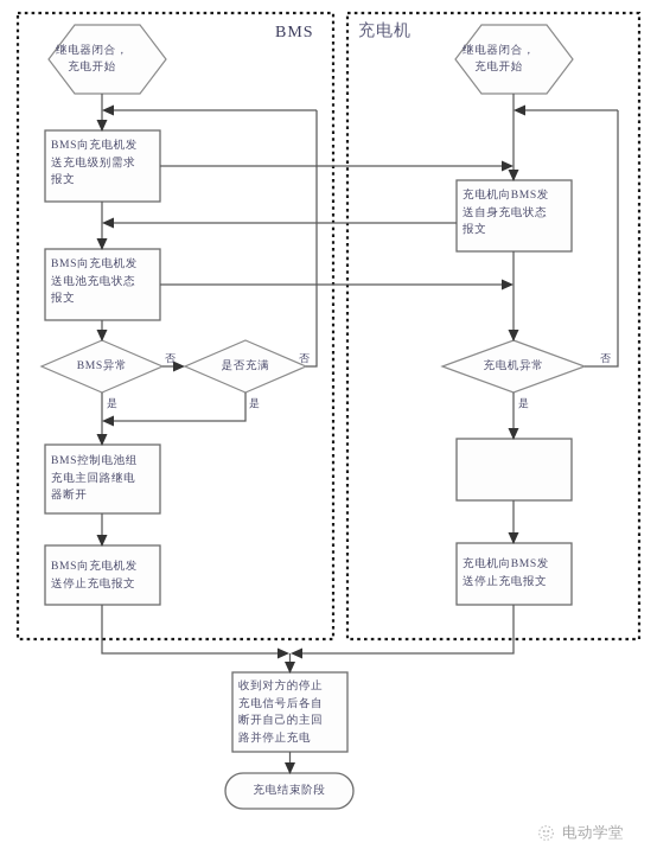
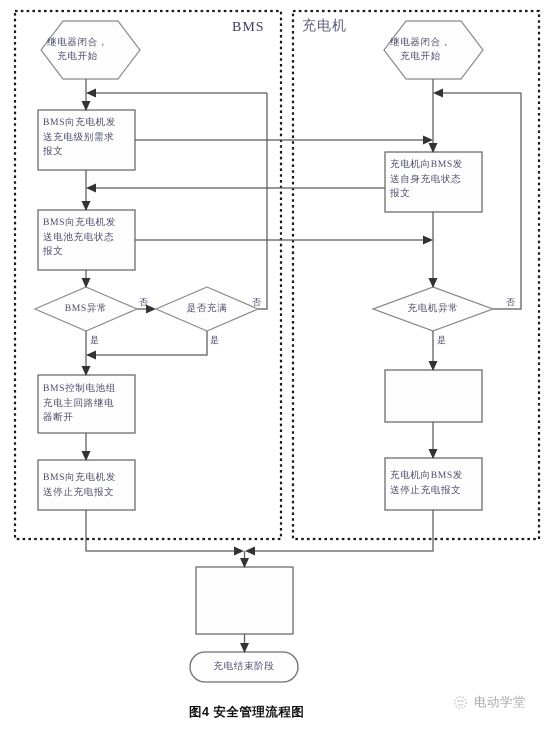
  BMS
  充电机
  继电器闭合，
  充电开始
  BMS向充电机发
  送充电级别需求
  报文
  BMS向充电机发
  送电池充电状态
  报文
  BMS异常
  是否充满
  BMS控制电池组
  充电主回路继电
  器断开
  BMS向充电机发
  送停止充电报文
  继电器闭合，
  充电开始
  充电机向BMS发
  送自身充电状态
  报文
  充电机异常
  充电机向BMS发
  送停止充电报文
- 收到对方的停止
- 充电信号后各自
- 断开自己的主回
- 路并停止充电
  充电结束阶段
  否
  是
  否
  是
  否
  是
+ 图4 安全管理流程图
  电动学堂
